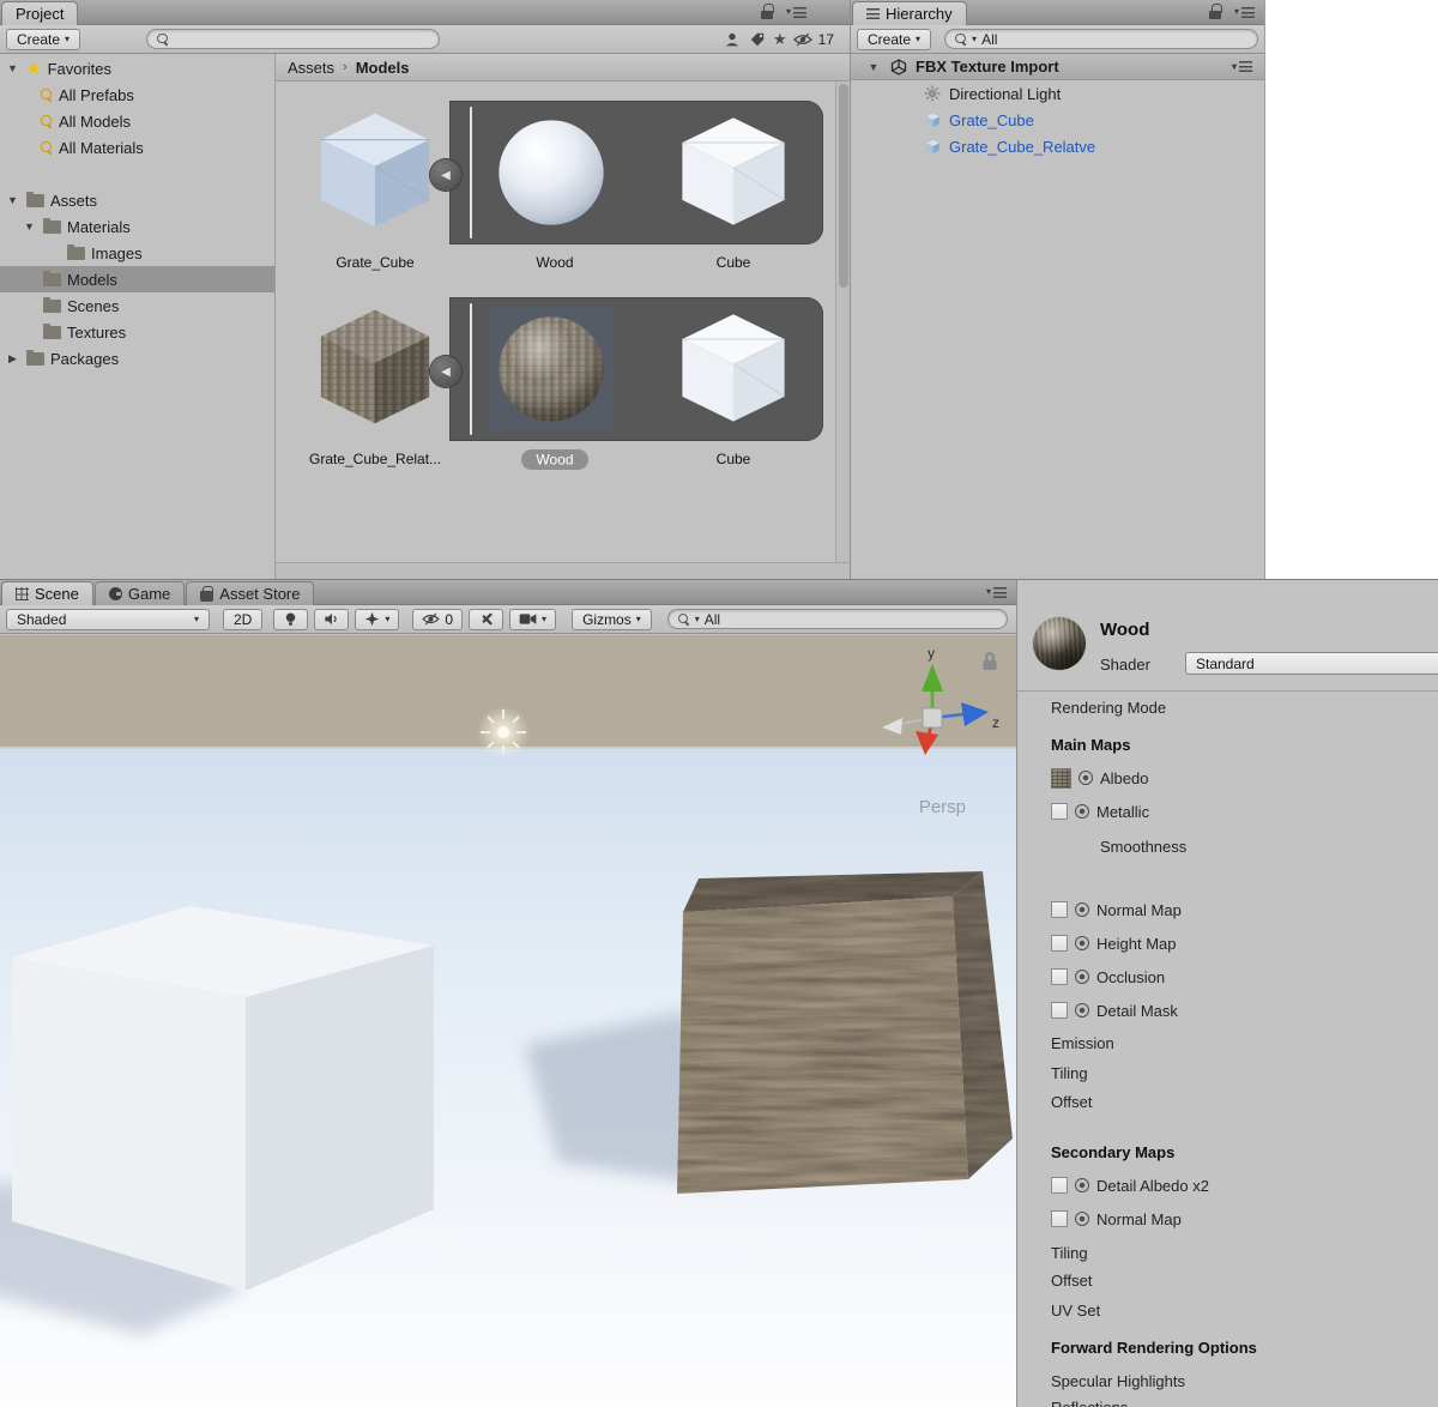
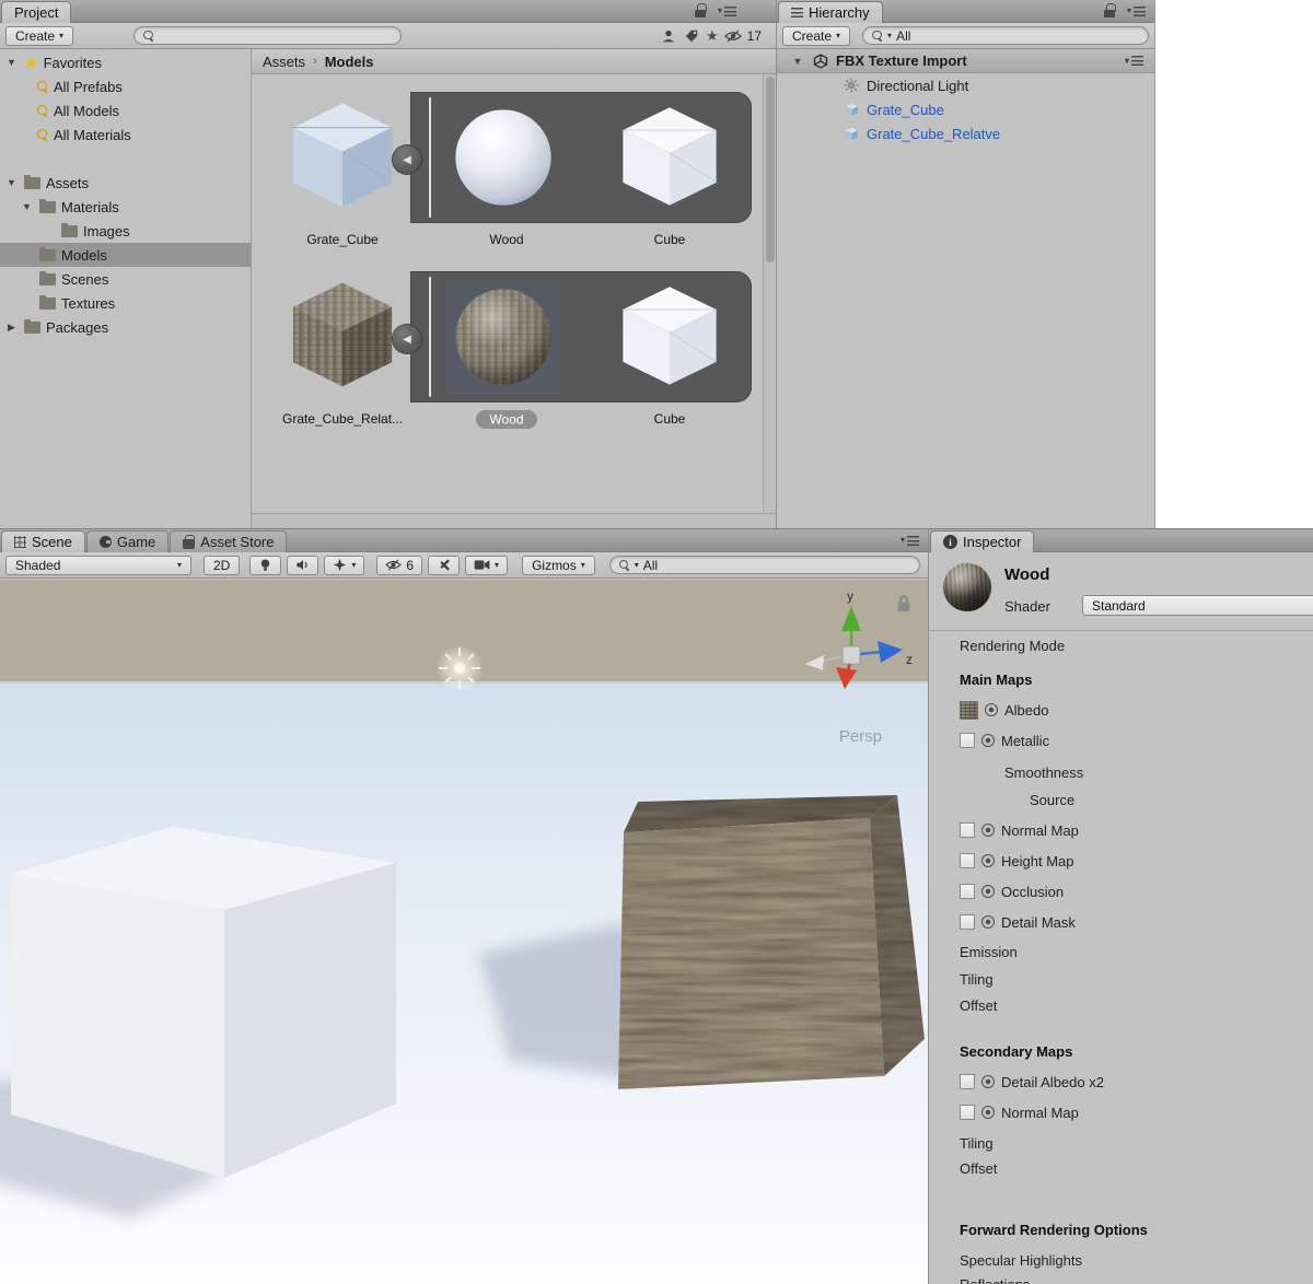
  Project
  ▾
  Create
  ▾
  ★
  17
  ▼
  ★
  Favorites
  All Prefabs
  All Models
  All Materials
  ▼
  Assets
  ▼
  Materials
  Images
  Models
  Scenes
  Textures
  ▶
  Packages
  Assets
  ›
  Models
  ◀
  Grate_Cube
  Wood
  Cube
  ◀
  Grate_Cube_Relat...
  Wood
  Cube
  Hierarchy
  ▾
  Create
  ▾
  ▾
  All
  ▼
  FBX Texture Import
  ▾
  Directional Light
  Grate_Cube
  Grate_Cube_Relatve
  Scene
  Game
  Asset Store
  ▾
  Shaded
  ▾
  2D
  ▾
- 0
+ 6
  ▾
  Gizmos
  ▾
  ▾
  All
  Persp
  y
  z
+ i
+ Inspector
  Wood
  Shader
  Standard
  Rendering Mode
  Main Maps
  Albedo
  Metallic
  Smoothness
+ Source
  Normal Map
  Height Map
  Occlusion
  Detail Mask
  Emission
  Tiling
  Offset
  Secondary Maps
  Detail Albedo x2
  Normal Map
  Tiling
  Offset
- UV Set
  Forward Rendering Options
  Specular Highlights
